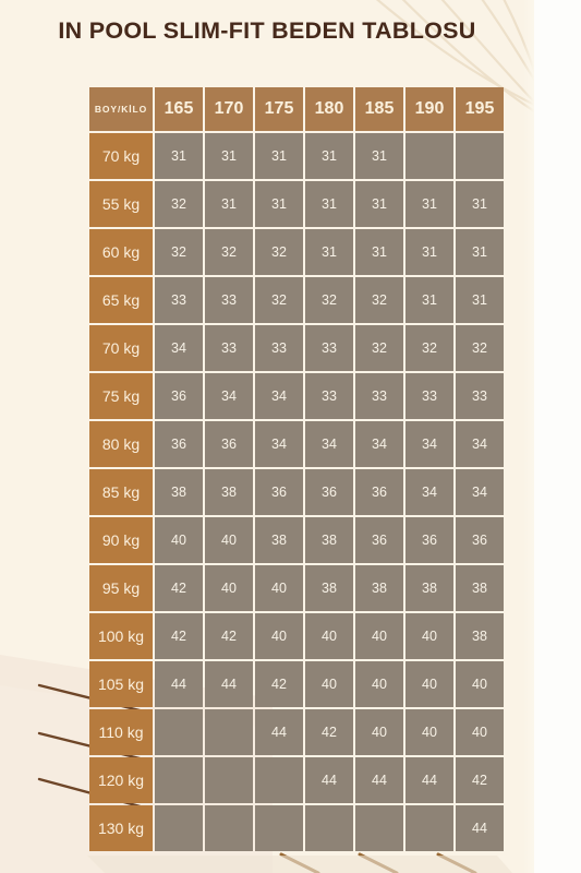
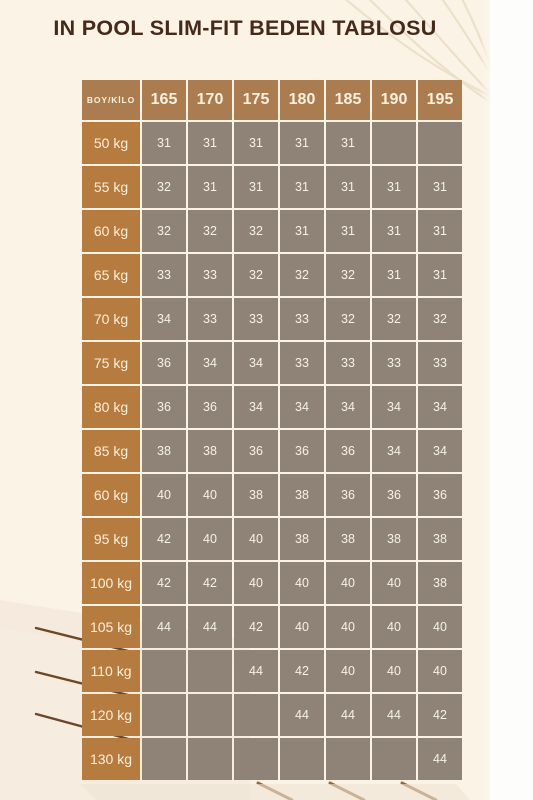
  IN POOL SLIM-FIT BEDEN TABLOSU
  BOY/KİLO	165	170	175	180	185	190	195
- 70 kg	31	31	31	31	31
+ 50 kg	31	31	31	31	31
  55 kg	32	31	31	31	31	31	31
  60 kg	32	32	32	31	31	31	31
  65 kg	33	33	32	32	32	31	31
  70 kg	34	33	33	33	32	32	32
  75 kg	36	34	34	33	33	33	33
  80 kg	36	36	34	34	34	34	34
  85 kg	38	38	36	36	36	34	34
- 90 kg	40	40	38	38	36	36	36
+ 60 kg	40	40	38	38	36	36	36
  95 kg	42	40	40	38	38	38	38
  100 kg	42	42	40	40	40	40	38
  105 kg	44	44	42	40	40	40	40
  110 kg			44	42	40	40	40
  120 kg				44	44	44	42
  130 kg							44
